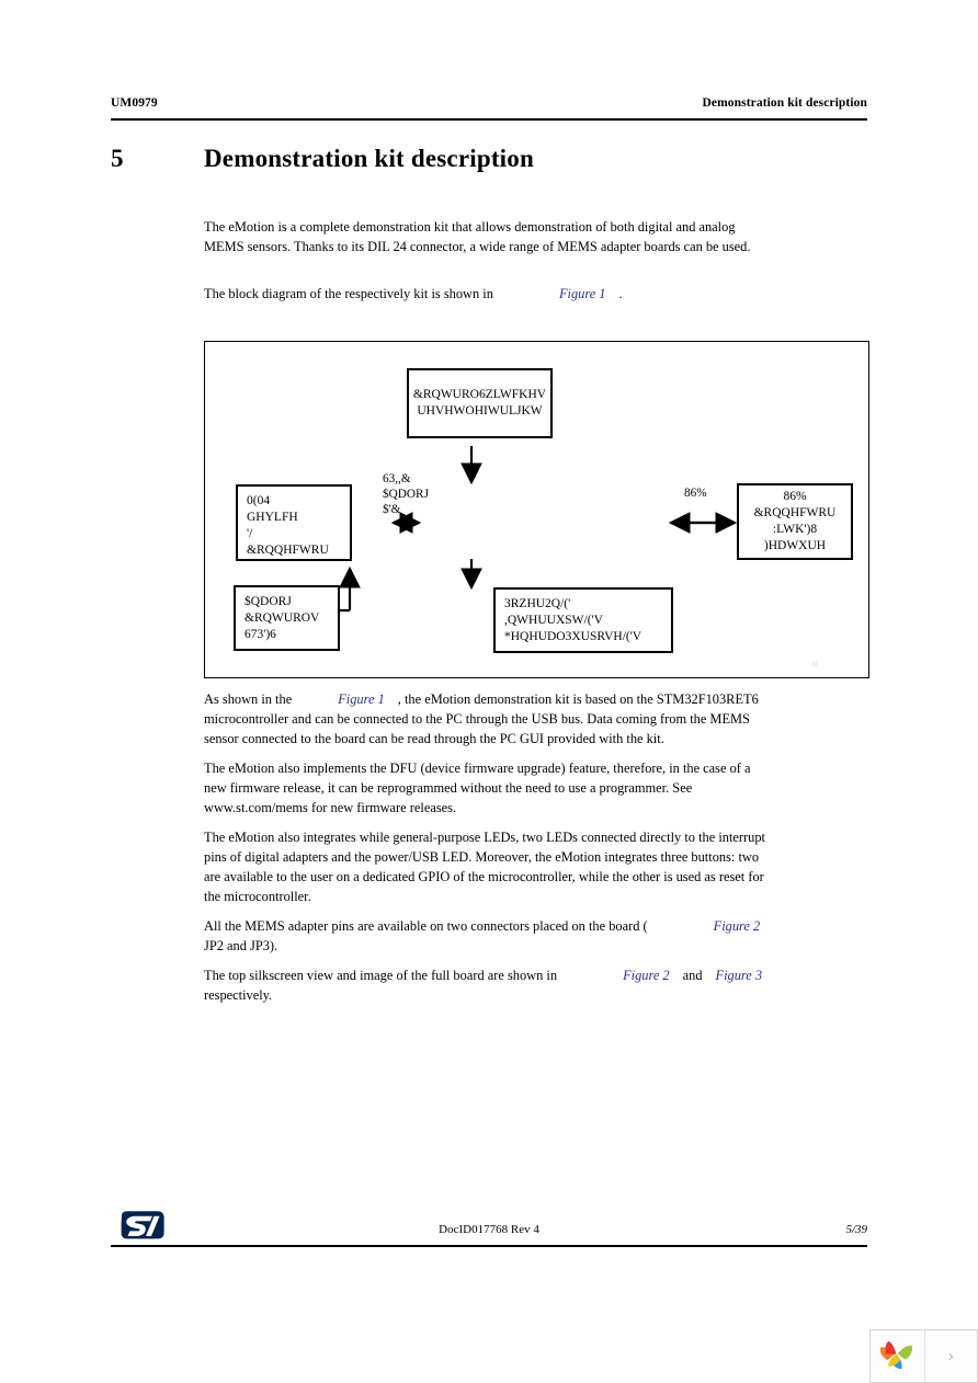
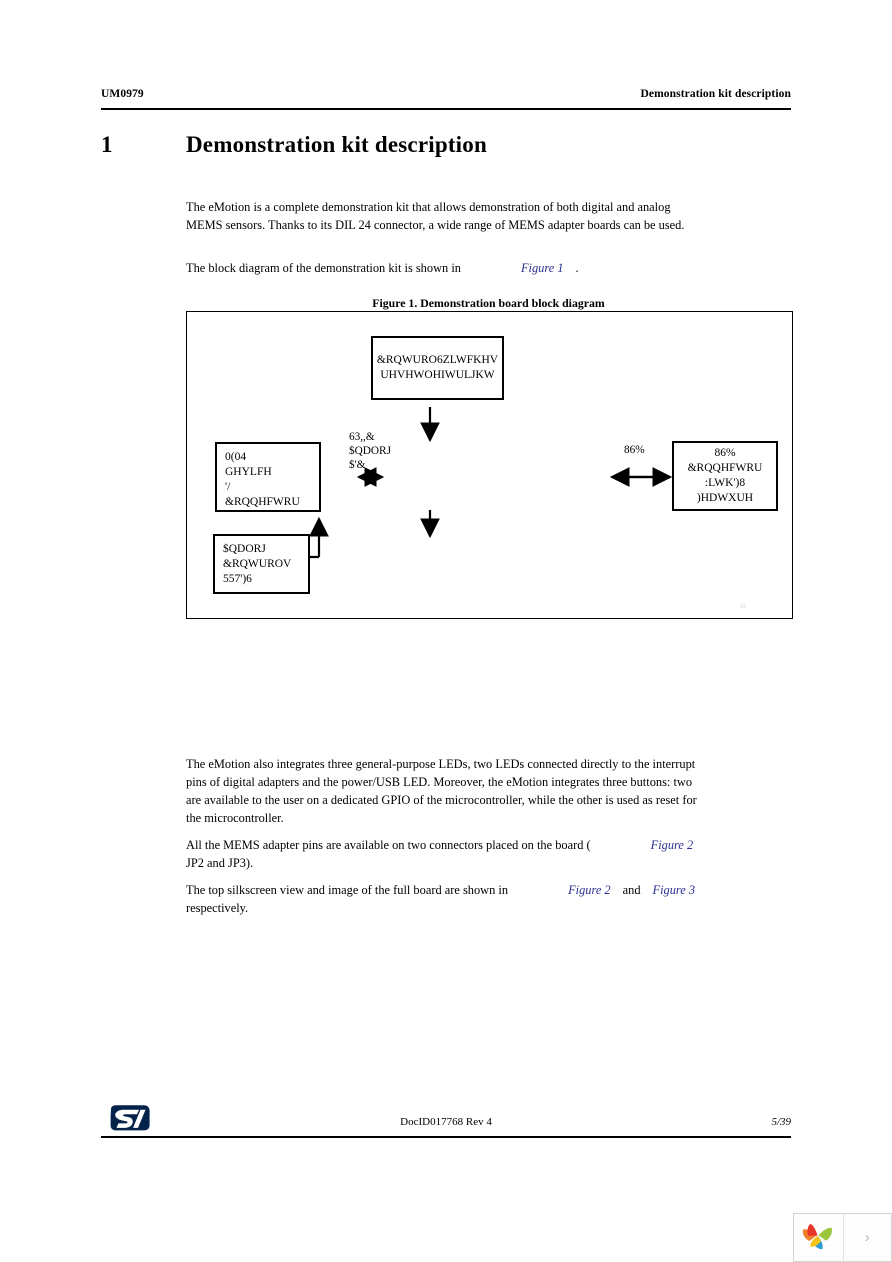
  UM0979
  Demonstration kit description
- 5
+ 1
  Demonstration kit description
  The eMotion is a complete demonstration kit that allows demonstration of both digital and analog MEMS sensors. Thanks to its DIL 24 connector, a wide range of MEMS adapter boards can be used.
- The block diagram of the respectively kit is shown in Figure 1 .
+ The block diagram of the demonstration kit is shown in Figure 1 .
+ Figure 1. Demonstration board block diagram
  &RQWURO6ZLWFKHV
  UHVHWOHIWULJKW
  0(04
  GHYLFH
  '/
  &RQQHFWRU
  86%
  &RQQHFWRU
  :LWK')8
  )HDWXUH
- 3RZHU2Q/('
- ,QWHUUXSW/('V
- *HQHUDO3XUSRVH/('V
  $QDORJ
  &RQWUROV
- 673')6
+ 557')6
  63,,&
  $QDORJ
  $'&
  86%
  ai
- As shown in the Figure 1 , the eMotion demonstration kit is based on the STM32F103RET6 microcontroller and can be connected to the PC through the USB bus. Data coming from the MEMS sensor connected to the board can be read through the PC GUI provided with the kit.
- The eMotion also implements the DFU (device firmware upgrade) feature, therefore, in the case of a new firmware release, it can be reprogrammed without the need to use a programmer. See www.st.com/mems for new firmware releases.
- The eMotion also integrates while general-purpose LEDs, two LEDs connected directly to the interrupt pins of digital adapters and the power/USB LED. Moreover, the eMotion integrates three buttons: two are available to the user on a dedicated GPIO of the microcontroller, while the other is used as reset for the microcontroller.
+ The eMotion also integrates three general-purpose LEDs, two LEDs connected directly to the interrupt pins of digital adapters and the power/USB LED. Moreover, the eMotion integrates three buttons: two are available to the user on a dedicated GPIO of the microcontroller, while the other is used as reset for the microcontroller.
  All the MEMS adapter pins are available on two connectors placed on the board ( Figure 2
  JP2 and JP3).
  The top silkscreen view and image of the full board are shown in Figure 2 and Figure 3
  respectively.
  DocID017768 Rev 4
  5/39
  ›
